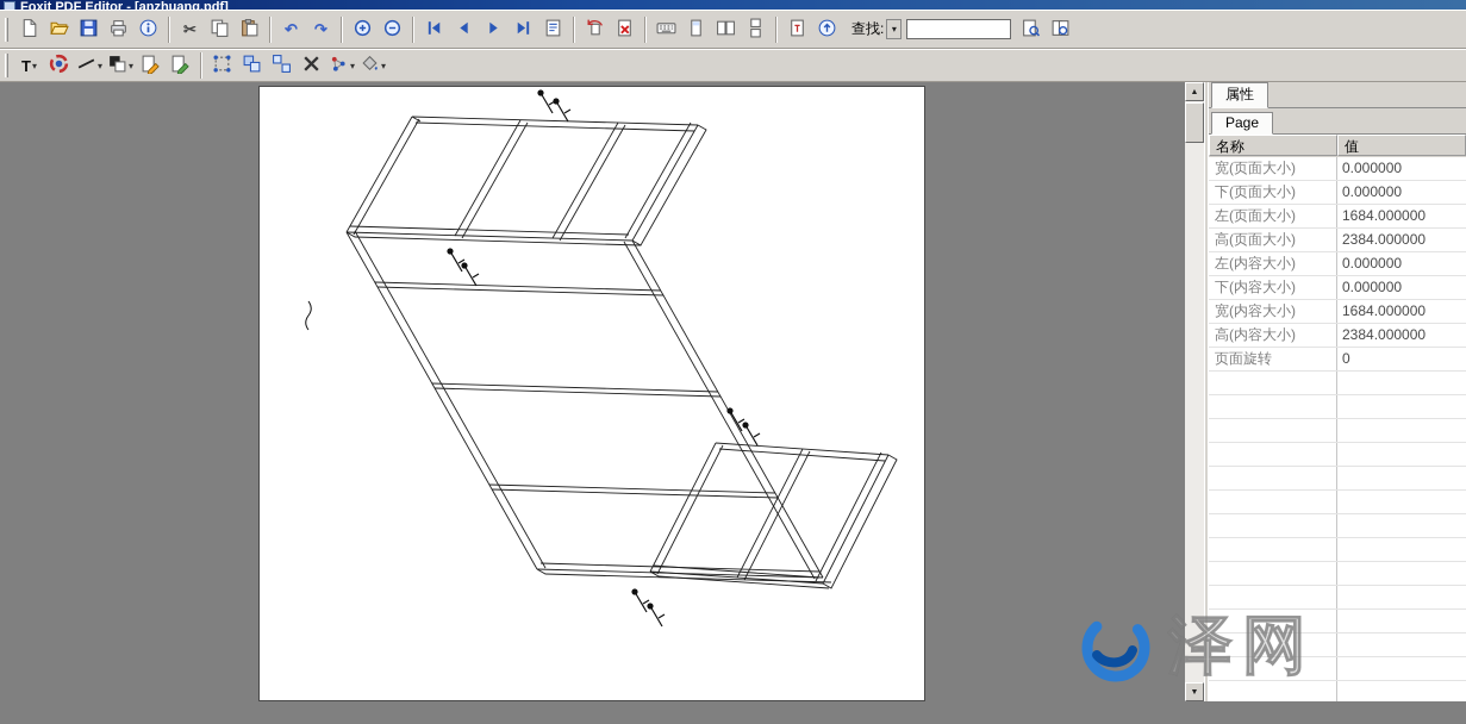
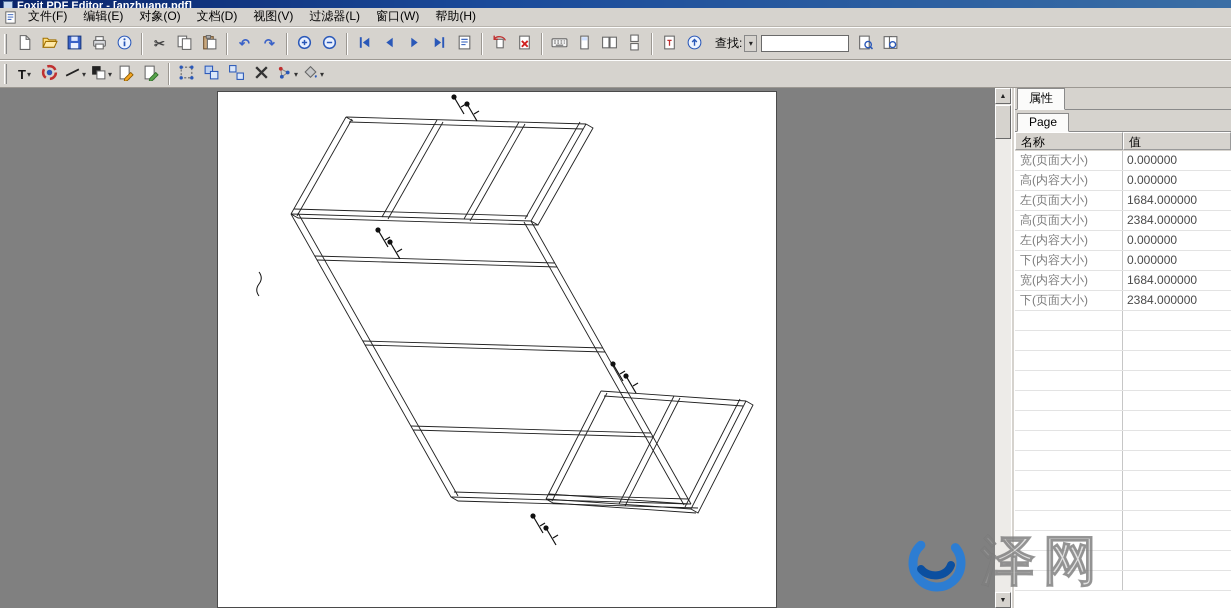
  Foxit PDF Editor - [anzhuang.pdf]
+ 文件(F)
+ 编辑(E)
+ 对象(O)
+ 文档(D)
+ 视图(V)
+ 过滤器(L)
+ 窗口(W)
+ 帮助(H)
  ✂
  ↶
  ↷
  查找:
  ▾
  T
  ▾
  ▾
  ▾
  ▾
  ▾
  属性
  Page
  名称
  值
  宽(页面大小)
  0.000000
- 下(页面大小)
+ 高(内容大小)
  0.000000
  左(页面大小)
  1684.000000
  高(页面大小)
  2384.000000
  左(内容大小)
  0.000000
  下(内容大小)
  0.000000
  宽(内容大小)
  1684.000000
- 高(内容大小)
+ 下(页面大小)
  2384.000000
- 页面旋转
- 0
  泽网
